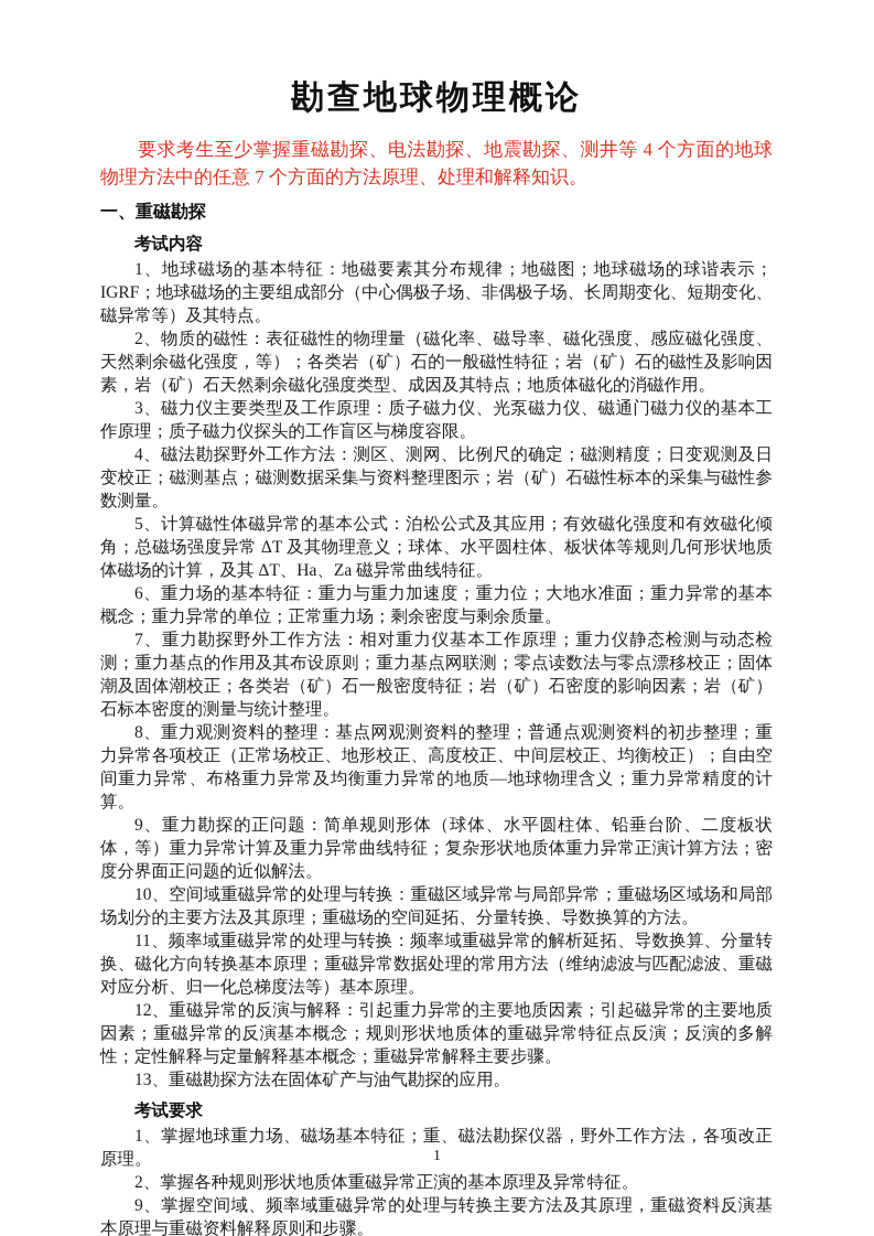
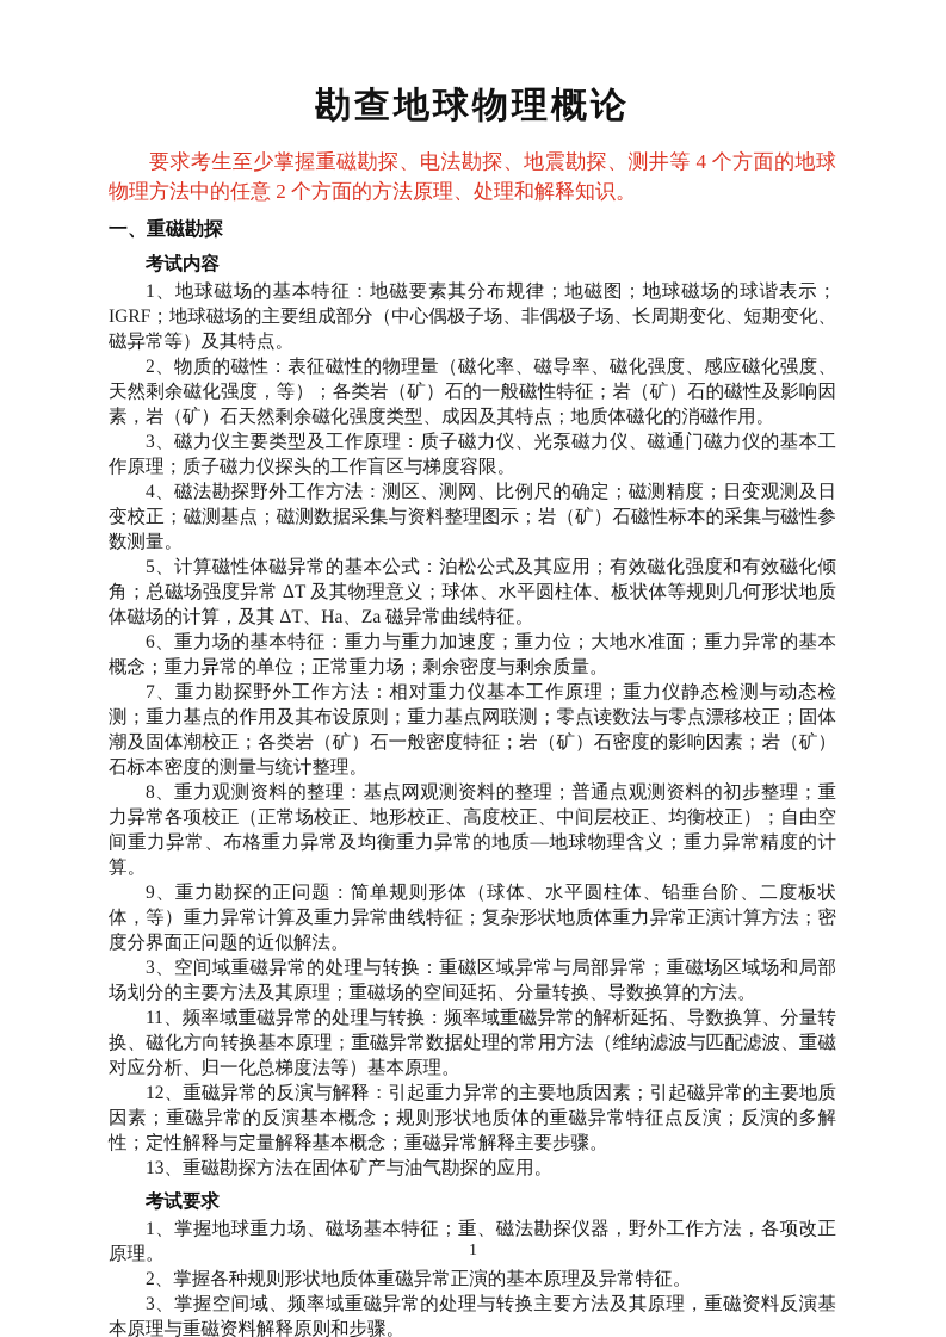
  勘查地球物理概论
- 要求考生至少掌握重磁勘探、电法勘探、地震勘探、测井等 4 个方面的地球物理方法中的任意 7 个方面的方法原理、处理和解释知识。
+ 要求考生至少掌握重磁勘探、电法勘探、地震勘探、测井等 4 个方面的地球物理方法中的任意 2 个方面的方法原理、处理和解释知识。
  一、重磁勘探
  考试内容
  1、地球磁场的基本特征：地磁要素其分布规律；地磁图；地球磁场的球谐表示；IGRF；地球磁场的主要组成部分（中心偶极子场、非偶极子场、长周期变化、短期变化、磁异常等）及其特点。
  2、物质的磁性：表征磁性的物理量（磁化率、磁导率、磁化强度、感应磁化强度、天然剩余磁化强度，等）；各类岩（矿）石的一般磁性特征；岩（矿）石的磁性及影响因素，岩（矿）石天然剩余磁化强度类型、成因及其特点；地质体磁化的消磁作用。
  3、磁力仪主要类型及工作原理：质子磁力仪、光泵磁力仪、磁通门磁力仪的基本工作原理；质子磁力仪探头的工作盲区与梯度容限。
  4、磁法勘探野外工作方法：测区、测网、比例尺的确定；磁测精度；日变观测及日变校正；磁测基点；磁测数据采集与资料整理图示；岩（矿）石磁性标本的采集与磁性参数测量。
  5、计算磁性体磁异常的基本公式：泊松公式及其应用；有效磁化强度和有效磁化倾角；总磁场强度异常 ΔT 及其物理意义；球体、水平圆柱体、板状体等规则几何形状地质体磁场的计算，及其 ΔT、Ha、Za 磁异常曲线特征。
  6、重力场的基本特征：重力与重力加速度；重力位；大地水准面；重力异常的基本概念；重力异常的单位；正常重力场；剩余密度与剩余质量。
  7、重力勘探野外工作方法：相对重力仪基本工作原理；重力仪静态检测与动态检测；重力基点的作用及其布设原则；重力基点网联测；零点读数法与零点漂移校正；固体潮及固体潮校正；各类岩（矿）石一般密度特征；岩（矿）石密度的影响因素；岩（矿）石标本密度的测量与统计整理。
  8、重力观测资料的整理：基点网观测资料的整理；普通点观测资料的初步整理；重力异常各项校正（正常场校正、地形校正、高度校正、中间层校正、均衡校正）；自由空间重力异常、布格重力异常及均衡重力异常的地质—地球物理含义；重力异常精度的计算。
  9、重力勘探的正问题：简单规则形体（球体、水平圆柱体、铅垂台阶、二度板状体，等）重力异常计算及重力异常曲线特征；复杂形状地质体重力异常正演计算方法；密度分界面正问题的近似解法。
- 10、空间域重磁异常的处理与转换：重磁区域异常与局部异常；重磁场区域场和局部场划分的主要方法及其原理；重磁场的空间延拓、分量转换、导数换算的方法。
+ 3、空间域重磁异常的处理与转换：重磁区域异常与局部异常；重磁场区域场和局部场划分的主要方法及其原理；重磁场的空间延拓、分量转换、导数换算的方法。
  11、频率域重磁异常的处理与转换：频率域重磁异常的解析延拓、导数换算、分量转换、磁化方向转换基本原理；重磁异常数据处理的常用方法（维纳滤波与匹配滤波、重磁对应分析、归一化总梯度法等）基本原理。
  12、重磁异常的反演与解释：引起重力异常的主要地质因素；引起磁异常的主要地质因素；重磁异常的反演基本概念；规则形状地质体的重磁异常特征点反演；反演的多解性；定性解释与定量解释基本概念；重磁异常解释主要步骤。
  13、重磁勘探方法在固体矿产与油气勘探的应用。
  考试要求
  1、掌握地球重力场、磁场基本特征；重、磁法勘探仪器，野外工作方法，各项改正原理。
  2、掌握各种规则形状地质体重磁异常正演的基本原理及异常特征。
- 9、掌握空间域、频率域重磁异常的处理与转换主要方法及其原理，重磁资料反演基本原理与重磁资料解释原则和步骤。
+ 3、掌握空间域、频率域重磁异常的处理与转换主要方法及其原理，重磁资料反演基本原理与重磁资料解释原则和步骤。
  1
